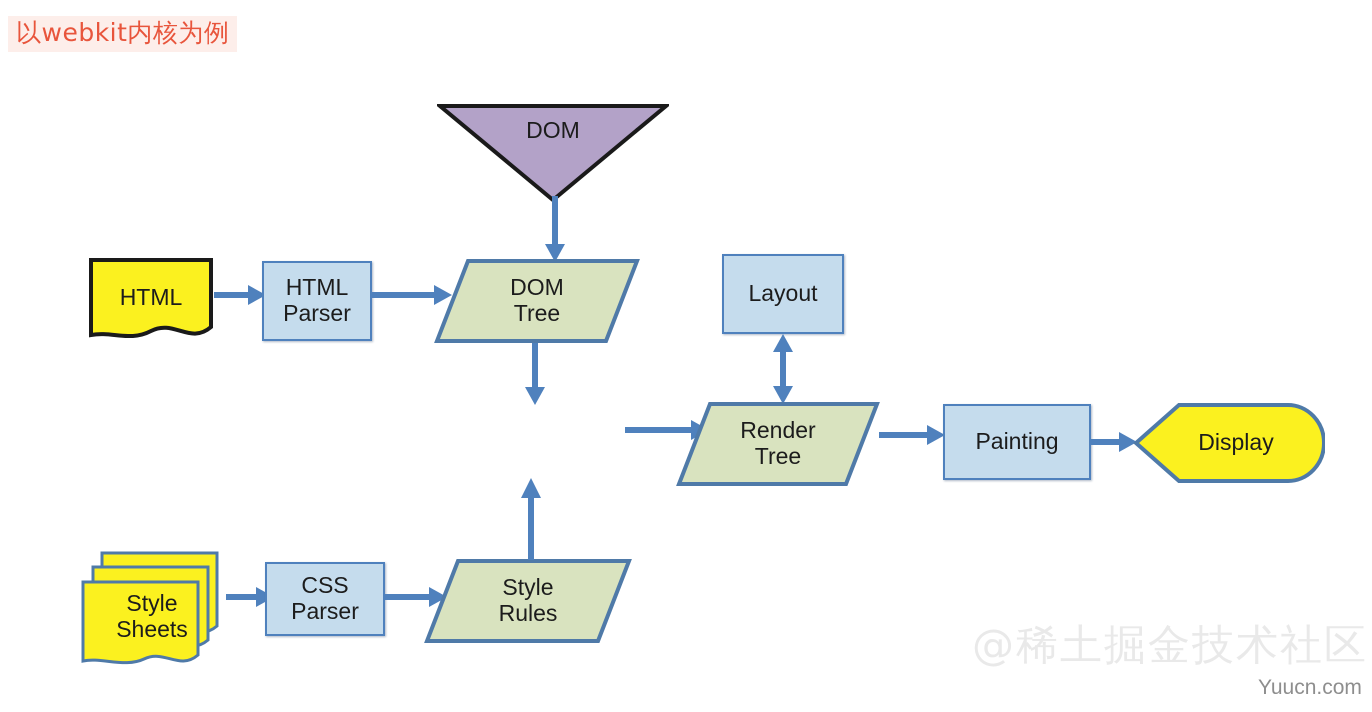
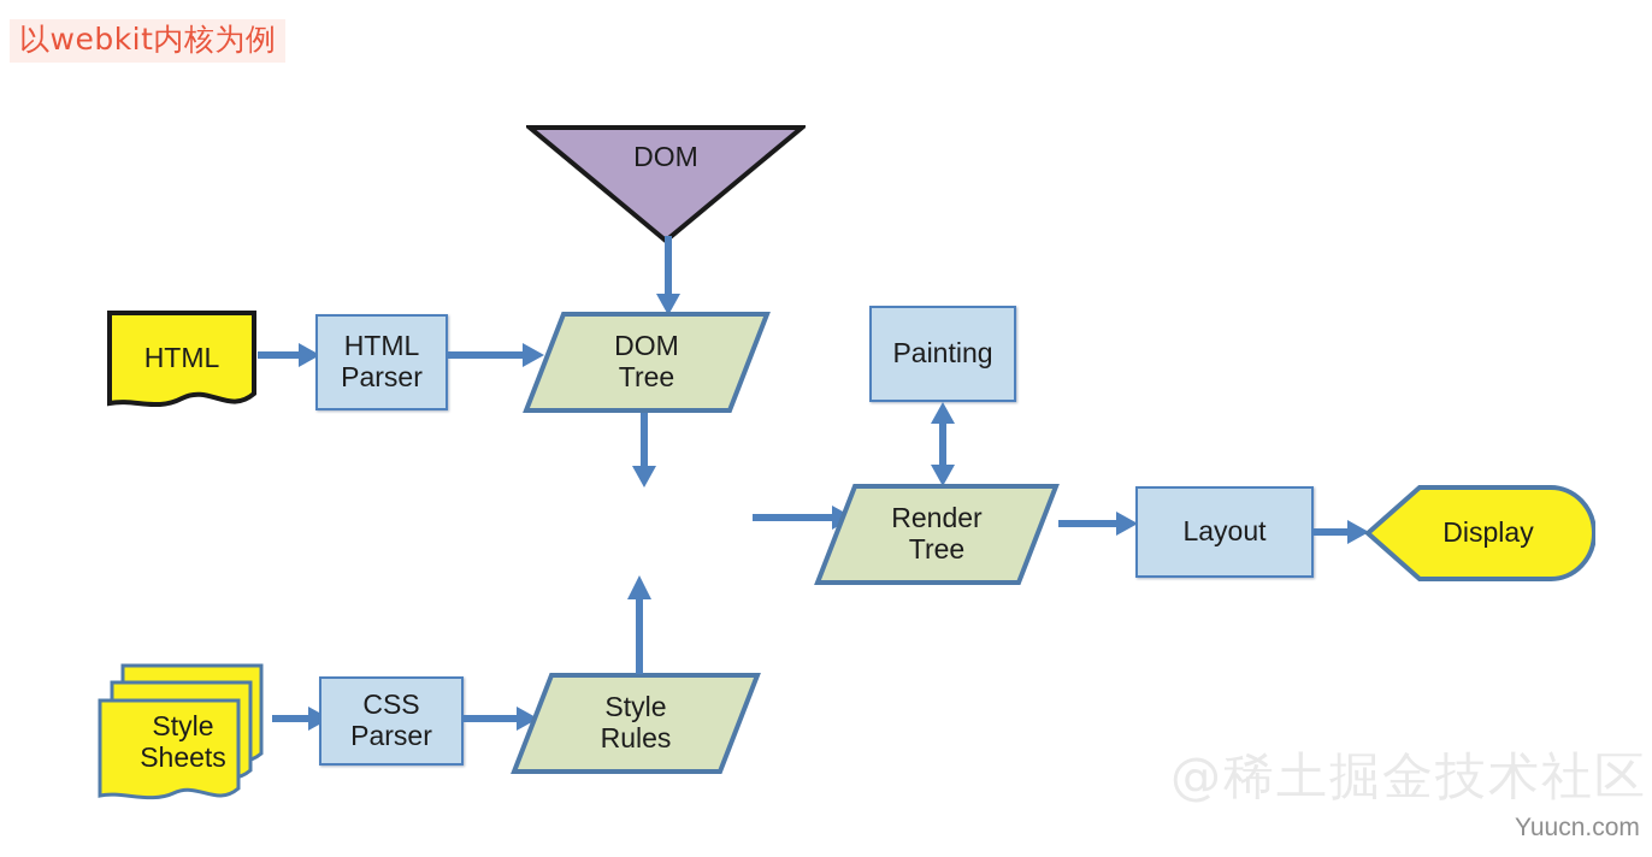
  以webkit内核为例
  DOM
  HTML
  HTML
  Parser
  DOM
  Tree
- Layout
+ Painting
  Render
  Tree
- Painting
+ Layout
  Display
  Style
  Sheets
  CSS
  Parser
  Style
  Rules
  Yuucn.com
